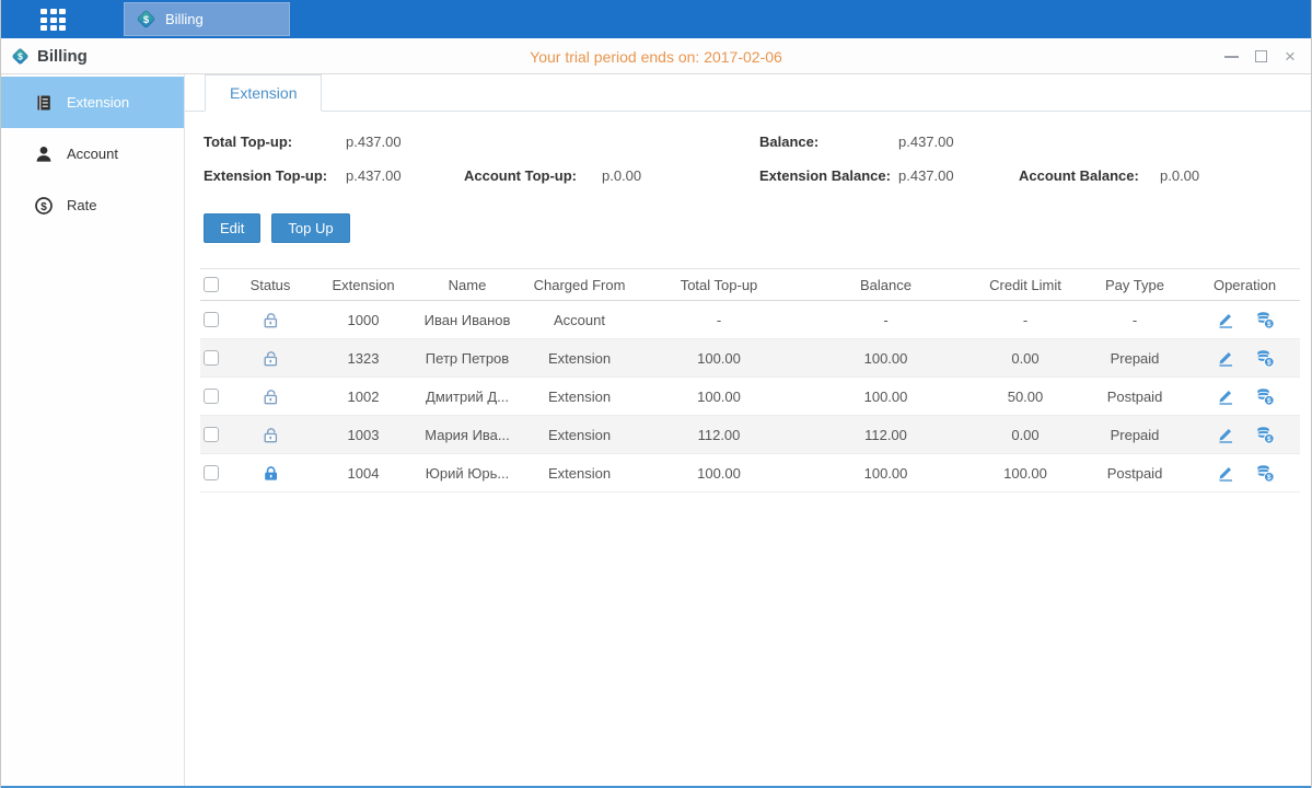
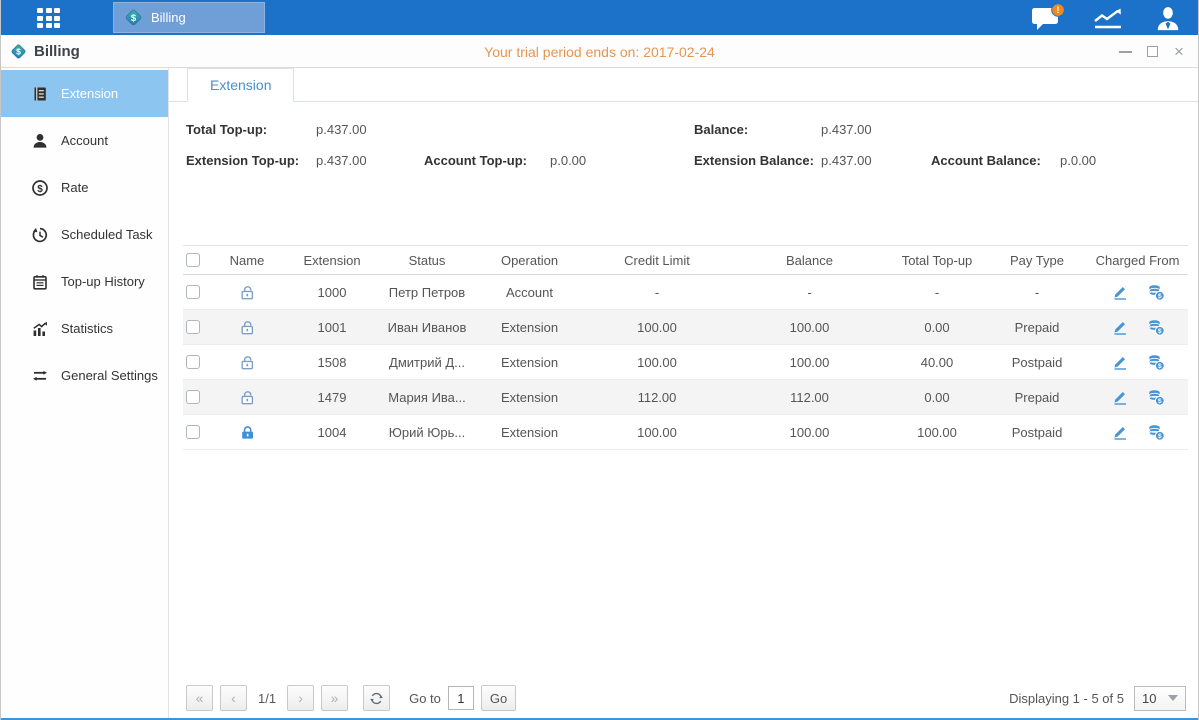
  $
  Billing
+ !
- Your trial period ends on: 2017-02-06
+ Your trial period ends on: 2017-02-24
  $
  Billing
  ×
  Extension
  Account
  $
  Rate
+ Scheduled Task
+ Top-up History
+ Statistics
+ General Settings
  Extension
  Total Top-up:
  p.437.00
  Balance:
  p.437.00
  Extension Top-up:
  p.437.00
  Account Top-up:
  p.0.00
  Extension Balance:
  p.437.00
  Account Balance:
  p.0.00
- Edit
- Top Up
- Status
+ Name
  Extension
- Name
+ Status
- Charged From
+ Operation
- Total Top-up
+ Credit Limit
  Balance
- Credit Limit
+ Total Top-up
  Pay Type
- Operation
+ Charged From
  1000
- Иван Иванов
+ Петр Петров
  Account
  -
  -
  -
  -
- 1323
+ 1001
- Петр Петров
+ Иван Иванов
  Extension
  100.00
  100.00
  0.00
  Prepaid
- 1002
+ 1508
  Дмитрий Д...
  Extension
  100.00
  100.00
- 50.00
+ 40.00
  Postpaid
- 1003
+ 1479
  Мария Ива...
  Extension
  112.00
  112.00
  0.00
  Prepaid
  1004
  Юрий Юрь...
  Extension
  100.00
  100.00
  100.00
  Postpaid
+ «
+ ‹
+ 1/1
+ ›
+ »
+ Go to
+ 1
+ Go
+ Displaying 1 - 5 of 5
+ 10
